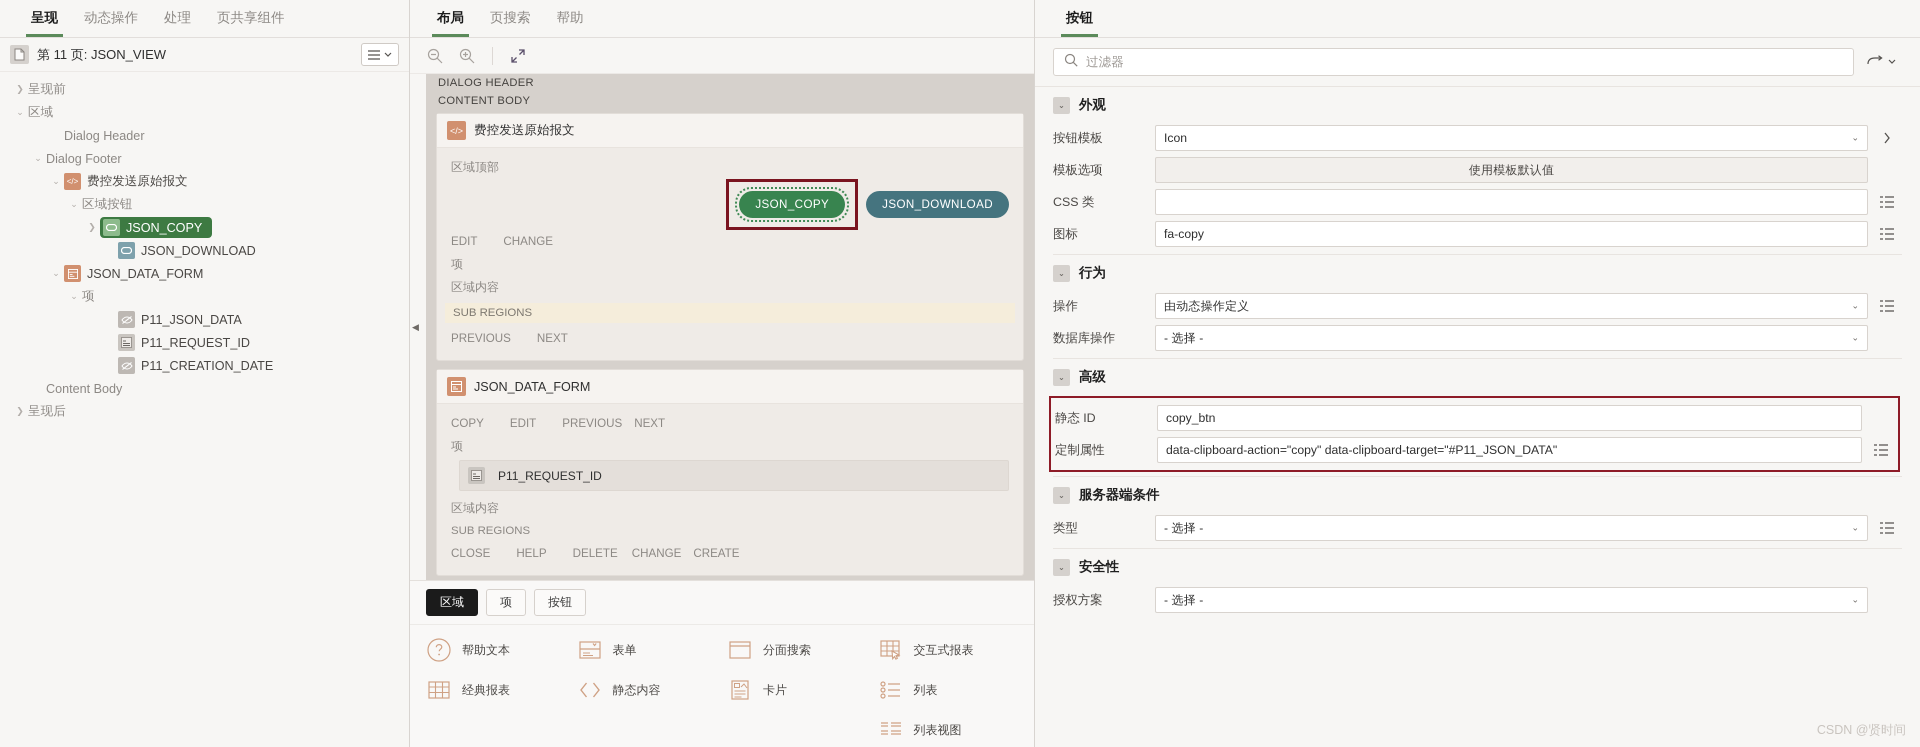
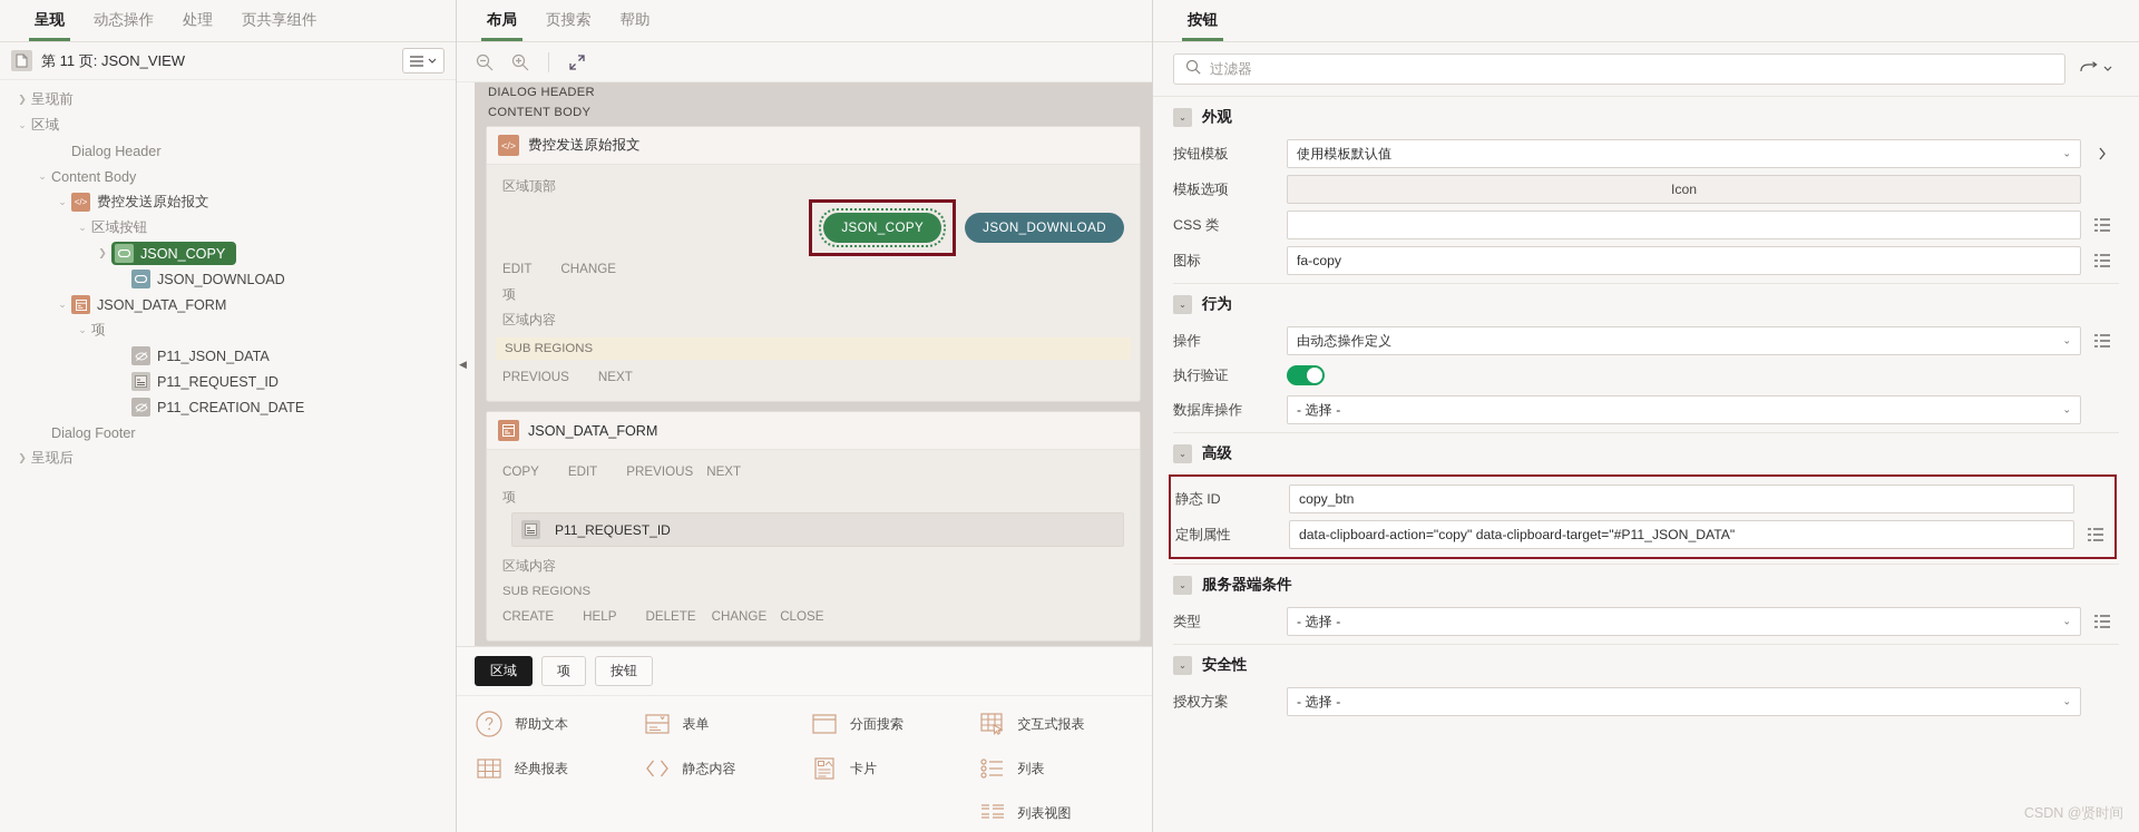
  呈现
  动态操作
  处理
  页共享组件
  第 11 页: JSON_VIEW
  ❯
  呈现前
  ⌄
  区域
  Dialog Header
  ⌄
- Dialog Footer
+ Content Body
  ⌄
  </>
  费控发送原始报文
  ⌄
  区域按钮
  ❯
  JSON_COPY
  JSON_DOWNLOAD
  ⌄
  JSON_DATA_FORM
  ⌄
  项
  P11_JSON_DATA
  P11_REQUEST_ID
  P11_CREATION_DATE
- Content Body
+ Dialog Footer
  ❯
  呈现后
  布局
  页搜索
  帮助
  ◀
  DIALOG HEADER
  CONTENT BODY
  </>
  费控发送原始报文
  区域顶部
  JSON_COPY
  JSON_DOWNLOAD
  EDIT
  CHANGE
  项
  区域内容
  SUB REGIONS
  PREVIOUS
  NEXT
  JSON_DATA_FORM
  COPY
  EDIT
  PREVIOUS
  NEXT
  项
  P11_REQUEST_ID
  区域内容
  SUB REGIONS
- CLOSE
+ CREATE
  HELP
  DELETE
  CHANGE
- CREATE
+ CLOSE
  区域
  项
  按钮
  帮助文本
  表单
  分面搜索
  交互式报表
  经典报表
  静态内容
  卡片
  列表
  列表视图
  按钮
  过滤器
  ⌄
  外观
  按钮模板
- Icon
+ 使用模板默认值
  ⌄
  模板选项
- 使用模板默认值
+ Icon
  CSS 类
  图标
  fa-copy
  ⌄
  行为
  操作
  由动态操作定义
  ⌄
+ 执行验证
  数据库操作
  - 选择 -
  ⌄
  ⌄
  高级
  静态 ID
  copy_btn
  定制属性
  data-clipboard-action="copy" data-clipboard-target="#P11_JSON_DATA"
  ⌄
  服务器端条件
  类型
  - 选择 -
  ⌄
  ⌄
  安全性
  授权方案
  - 选择 -
  ⌄
  CSDN @贤时间
